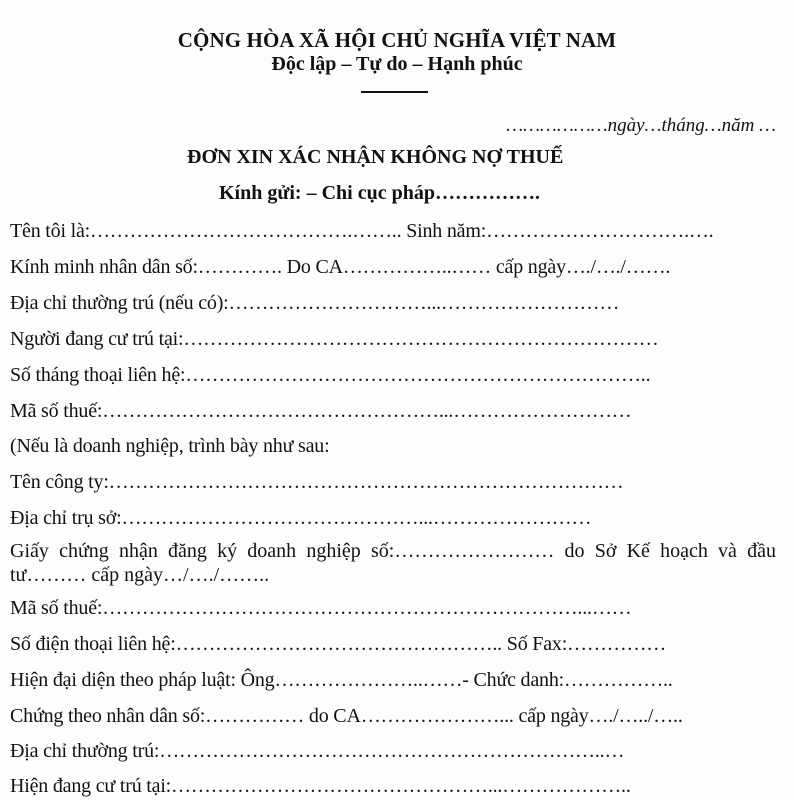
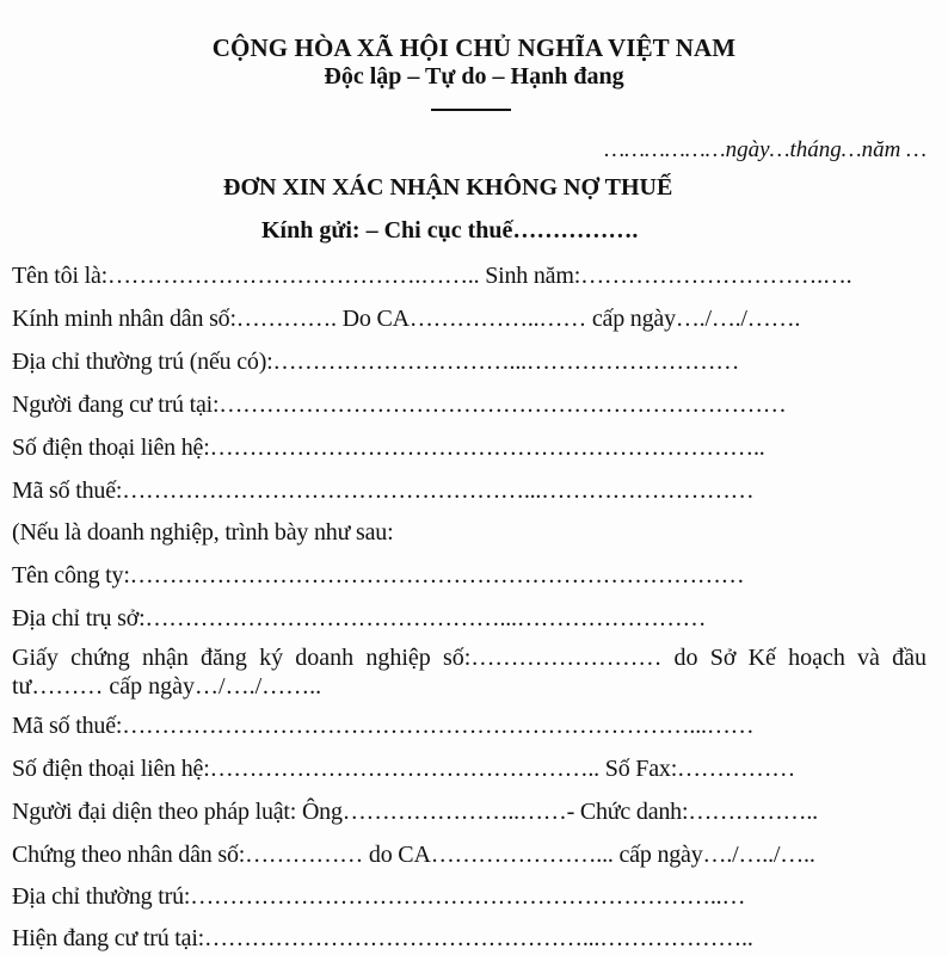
  CỘNG HÒA XÃ HỘI CHỦ NGHĨA VIỆT NAM
- Độc lập – Tự do – Hạnh phúc
+ Độc lập – Tự do – Hạnh đang
  ………………ngày…tháng…năm …
  ĐƠN XIN XÁC NHẬN KHÔNG NỢ THUẾ
- Kính gửi: – Chi cục pháp…………….
+ Kính gửi: – Chi cục thuế…………….
  Tên tôi là:………………………………….…….. Sinh năm:………………………….….
  Kính minh nhân dân số:…………. Do CA……………..…… cấp ngày…./…./…….
  Địa chỉ thường trú (nếu có):…………………………...………………………
  Người đang cư trú tại:………………………………………………………………
- Số tháng thoại liên hệ:……………………………………………………………..
+ Số điện thoại liên hệ:……………………………………………………………..
  Mã số thuế:……………………………………………...………………………
  (Nếu là doanh nghiệp, trình bày như sau:
  Tên công ty:……………………………………………………………………
  Địa chỉ trụ sở:………………………………………...……………………
  Giấy chứng nhận đăng ký doanh nghiệp số:…………………… do Sở Kế hoạch và đầu tư……… cấp ngày…/…./……..
  Mã số thuế:………………………………………………………………...……
  Số điện thoại liên hệ:………………………………………….. Số Fax:……………
- Hiện đại diện theo pháp luật: Ông…………………..……- Chức danh:……………..
+ Người đại diện theo pháp luật: Ông…………………..……- Chức danh:……………..
  Chứng theo nhân dân số:…………… do CA…………………... cấp ngày…./…../…..
  Địa chỉ thường trú:…………………………………………………………..…
  Hiện đang cư trú tại:…………………………………………...………………..
